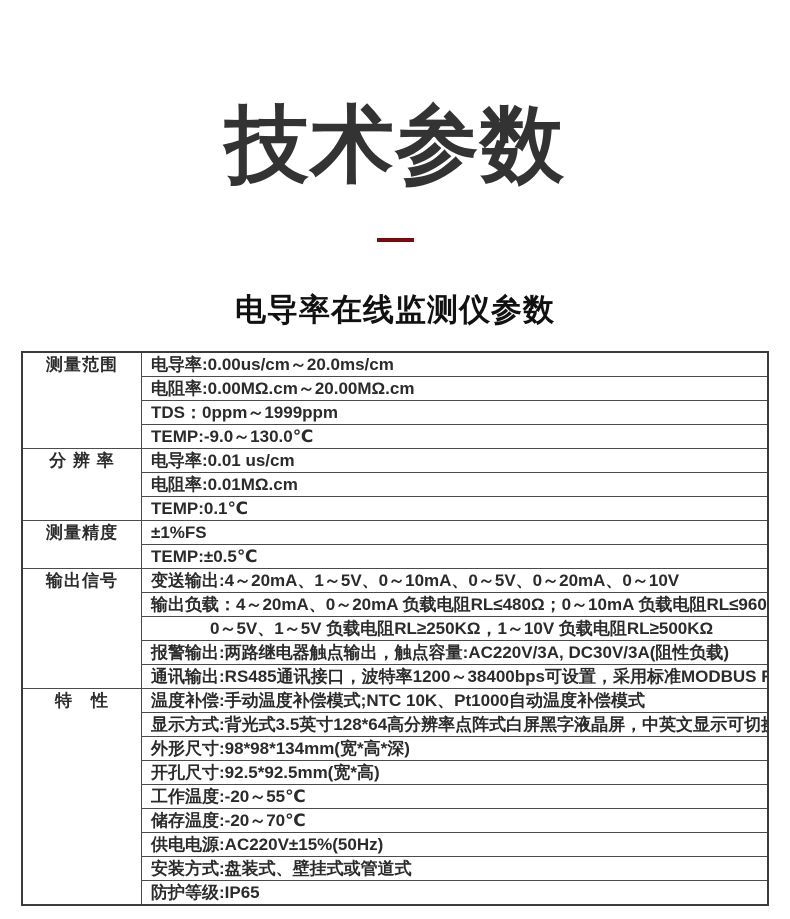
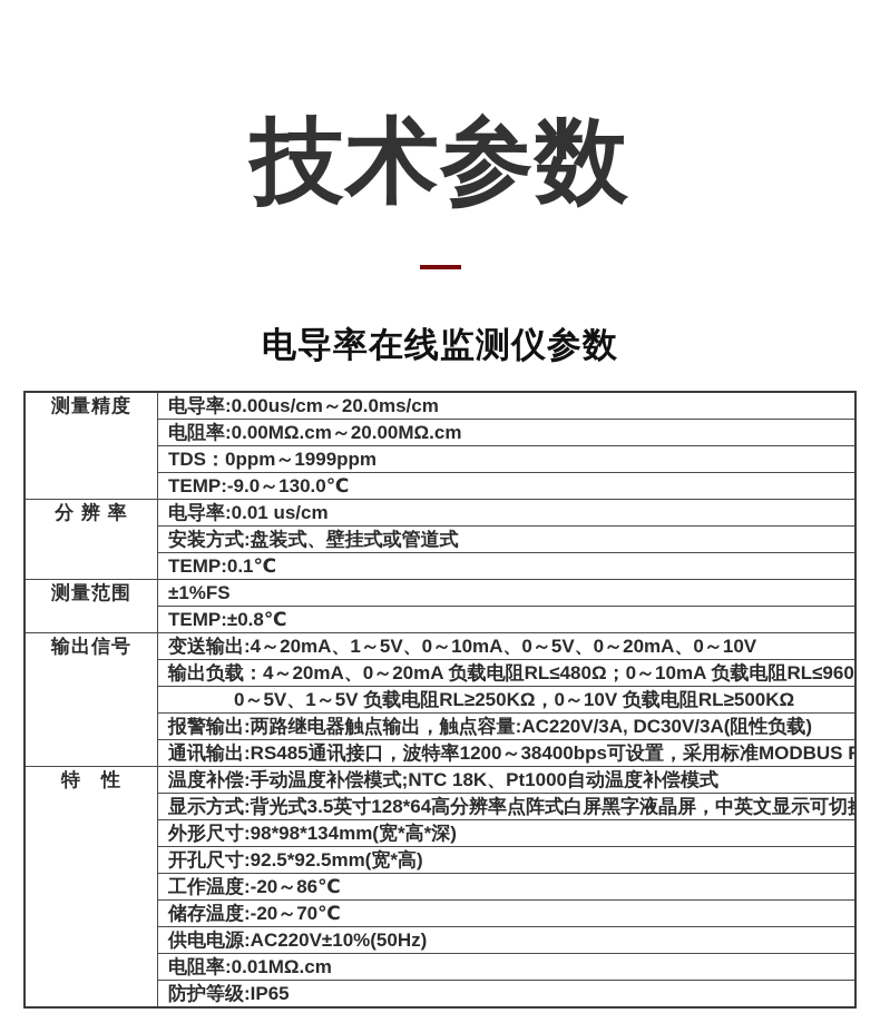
  技术参数
  电导率在线监测仪参数
- 测量范围	电导率:0.00us/cm～20.0ms/cm
+ 测量精度	电导率:0.00us/cm～20.0ms/cm
  电阻率:0.00MΩ.cm～20.00MΩ.cm
  TDS：0ppm～1999ppm
  TEMP:-9.0～130.0℃
  分 辨 率	电导率:0.01 us/cm
- 电阻率:0.01MΩ.cm
+ 安装方式:盘装式、壁挂式或管道式
  TEMP:0.1℃
- 测量精度	±1%FS
+ 测量范围	±1%FS
- TEMP:±0.5℃
+ TEMP:±0.8℃
  输出信号	变送输出:4～20mA、1～5V、0～10mA、0～5V、0～20mA、0～10V
  输出负载：4～20mA、0～20mA 负载电阻RL≤480Ω；0～10mA 负载电阻RL≤960
- 0～5V、1～5V 负载电阻RL≥250KΩ，1～10V 负载电阻RL≥500KΩ
+ 0～5V、1～5V 负载电阻RL≥250KΩ，0～10V 负载电阻RL≥500KΩ
  报警输出:两路继电器触点输出，触点容量:AC220V/3A, DC30V/3A(阻性负载)
  通讯输出:RS485通讯接口，波特率1200～38400bps可设置，采用标准MODBUS R
- 特 性	温度补偿:手动温度补偿模式;NTC 10K、Pt1000自动温度补偿模式
+ 特 性	温度补偿:手动温度补偿模式;NTC 18K、Pt1000自动温度补偿模式
  显示方式:背光式3.5英寸128*64高分辨率点阵式白屏黑字液晶屏，中英文显示可切
  外形尺寸:98*98*134mm(宽*高*深)
  开孔尺寸:92.5*92.5mm(宽*高)
- 工作温度:-20～55℃
+ 工作温度:-20～86℃
  储存温度:-20～70℃
- 供电电源:AC220V±15%(50Hz)
+ 供电电源:AC220V±10%(50Hz)
- 安装方式:盘装式、壁挂式或管道式
+ 电阻率:0.01MΩ.cm
  防护等级:IP65
